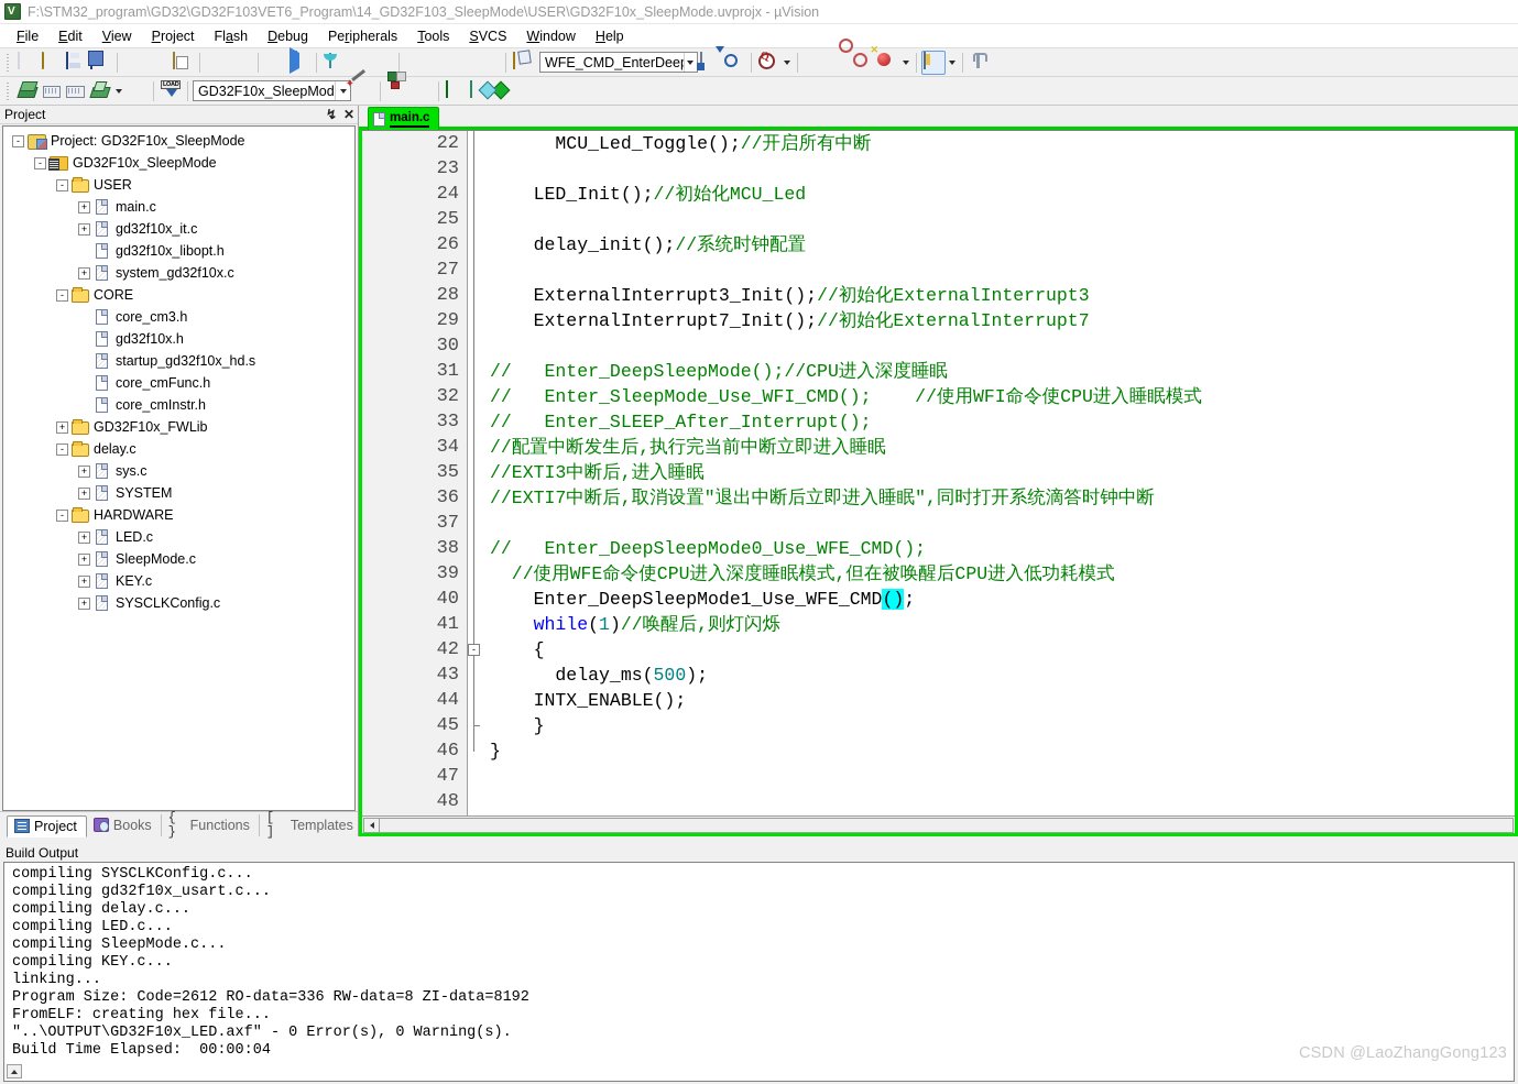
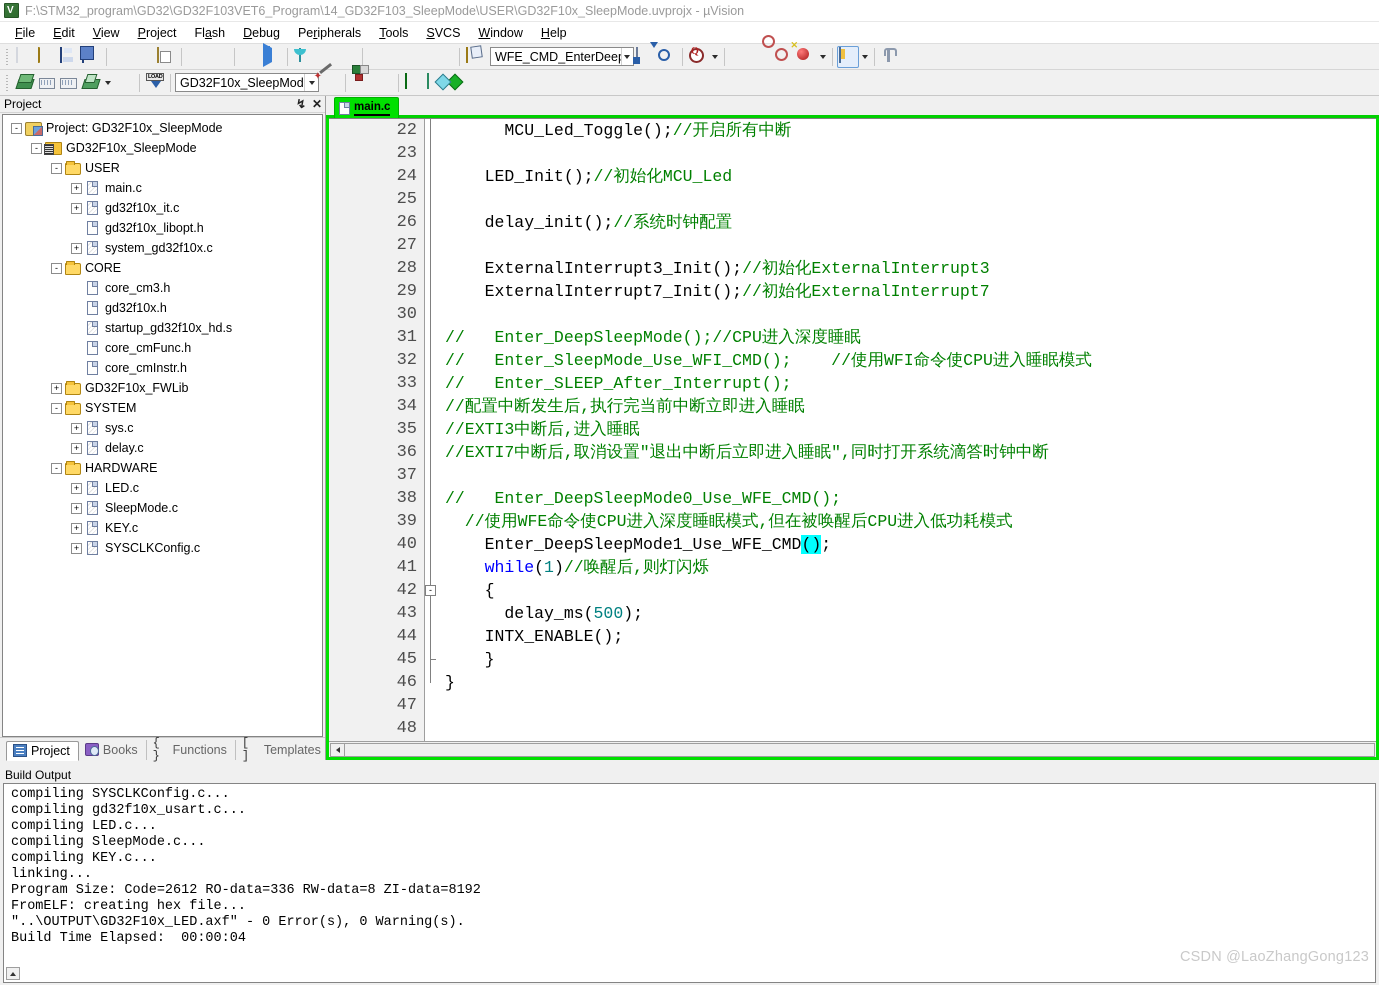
  F:\STM32_program\GD32\GD32F103VET6_Program\14_GD32F103_SleepMode\USER\GD32F10x_SleepMode.uvprojx - µVision
  File
  Edit
  View
  Project
  Flash
  Debug
  Peripherals
  Tools
  SVCS
  Window
  Help
  WFE_CMD_EnterDee
  GD32F10x_SleepMod
  Project
  ↯
  ✕
  -
  Project: GD32F10x_SleepMode
  -
  GD32F10x_SleepMode
  -
  USER
  +
  main.c
  +
  gd32f10x_it.c
  gd32f10x_libopt.h
  +
  system_gd32f10x.c
  -
  CORE
  core_cm3.h
  gd32f10x.h
  startup_gd32f10x_hd.s
  core_cmFunc.h
  core_cmInstr.h
  +
  GD32F10x_FWLib
  -
- delay.c
+ SYSTEM
  +
  sys.c
  +
- SYSTEM
+ delay.c
  -
  HARDWARE
  +
  LED.c
  +
  SleepMode.c
  +
  KEY.c
  +
  SYSCLKConfig.c
  Project
  Books
  { }
  Functions
  [ ]
  Templates
  main.c
  22
  23
  24
  25
  26
  27
  28
  29
  30
  31
  32
  33
  34
  35
  36
  37
  38
  39
  40
  41
  42
  43
  44
  45
  46
  47
  48
  -
  MCU_Led_Toggle();//开启所有中断
  LED_Init();//初始化MCU_Led
  delay_init();//系统时钟配置
  ExternalInterrupt3_Init();//初始化ExternalInterrupt3
  ExternalInterrupt7_Init();//初始化ExternalInterrupt7
  // Enter_DeepSleepMode();//CPU进入深度睡眠
  // Enter_SleepMode_Use_WFI_CMD(); //使用WFI命令使CPU进入睡眠模式
  // Enter_SLEEP_After_Interrupt();
  //配置中断发生后,执行完当前中断立即进入睡眠
  //EXTI3中断后,进入睡眠
  //EXTI7中断后,取消设置"退出中断后立即进入睡眠",同时打开系统滴答时钟中断
  // Enter_DeepSleepMode0_Use_WFE_CMD();
  //使用WFE命令使CPU进入深度睡眠模式,但在被唤醒后CPU进入低功耗模式
  Enter_DeepSleepMode1_Use_WFE_CMD();
  while(1)//唤醒后,则灯闪烁
  {
  delay_ms(500);
  INTX_ENABLE();
  }
  }
  Build Output
  compiling SYSCLKConfig.c...
  compiling gd32f10x_usart.c...
- compiling delay.c...
  compiling LED.c...
  compiling SleepMode.c...
  compiling KEY.c...
  linking...
  Program Size: Code=2612 RO-data=336 RW-data=8 ZI-data=8192
  FromELF: creating hex file...
  "..\OUTPUT\GD32F10x_LED.axf" - 0 Error(s), 0 Warning(s).
  Build Time Elapsed: 00:00:04
  CSDN @LaoZhangGong123
